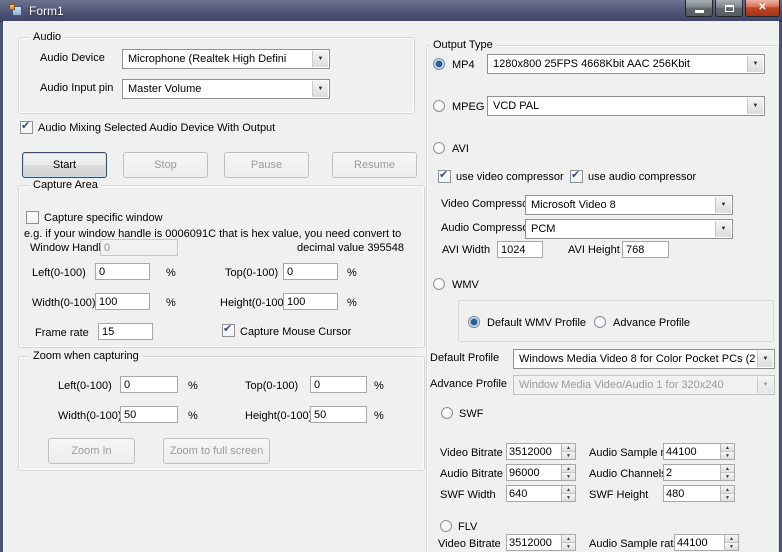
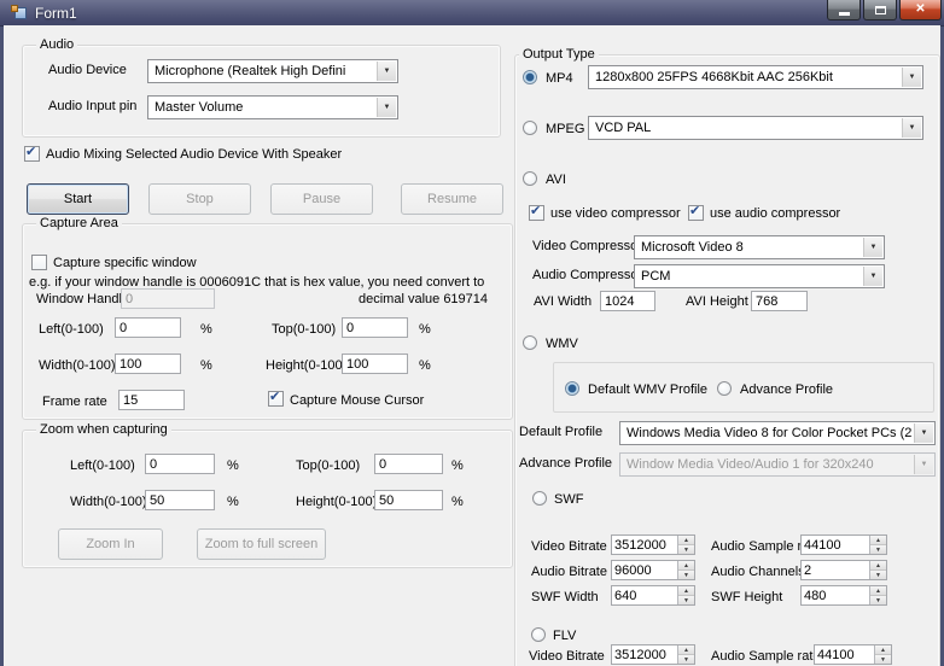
  Form1
  ✕
  Audio
  Audio Device
  Microphone (Realtek High Defini
  Audio Input pin
  Master Volume
  ✔
- Audio Mixing Selected Audio Device With Output
+ Audio Mixing Selected Audio Device With Speaker
  Start
  Stop
  Pause
  Resume
  Capture Area
  Capture specific window
  e.g. if your window handle is 0006091C that is hex value, you need convert to
  Window Hand
  0
- decimal value 395548
+ decimal value 619714
  Left(0-100)
  0
  %
  Top(0-100)
  0
  %
  Width(0-100)
  100
  %
  Height(0-100
  100
  %
  Frame rate
  15
  ✔
  Capture Mouse Cursor
  Zoom when capturing
  Left(0-100)
  0
  %
  Top(0-100)
  0
  %
  Width(0-100
  50
  %
  Height(0-100
  50
  %
  Zoom In
  Zoom to full screen
  Output Type
  MP4
  1280x800 25FPS 4668Kbit AAC 256Kbit
  MPEG
  VCD PAL
  AVI
  ✔
  use video compressor
  ✔
  use audio compressor
  Video Compress
  Microsoft Video 8
  Audio Compress
  PCM
  AVI Width
  1024
  AVI Height
  768
  WMV
  Default WMV Profile
  Advance Profile
  Default Profile
  Windows Media Video 8 for Color Pocket PCs (2
  Advance Profile
  Window Media Video/Audio 1 for 320x240
  SWF
  Video Bitrate
  3512000
  Audio Sample
  44100
  Audio Bitrate
  96000
  Audio Channel
  2
  SWF Width
  640
  SWF Height
  480
  FLV
  Video Bitrate
  3512000
  Audio Sample rat
  44100
